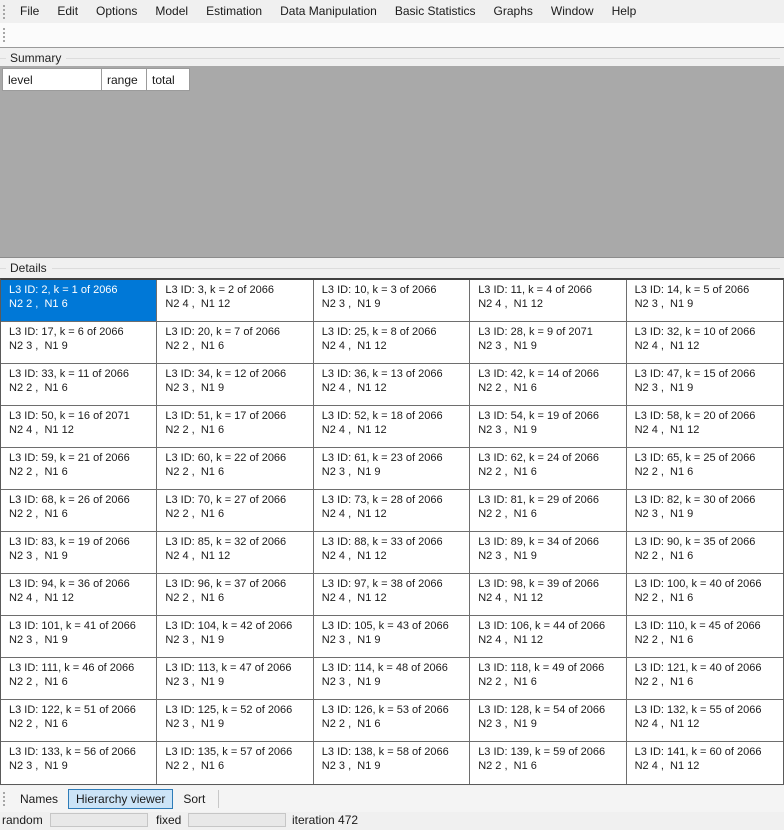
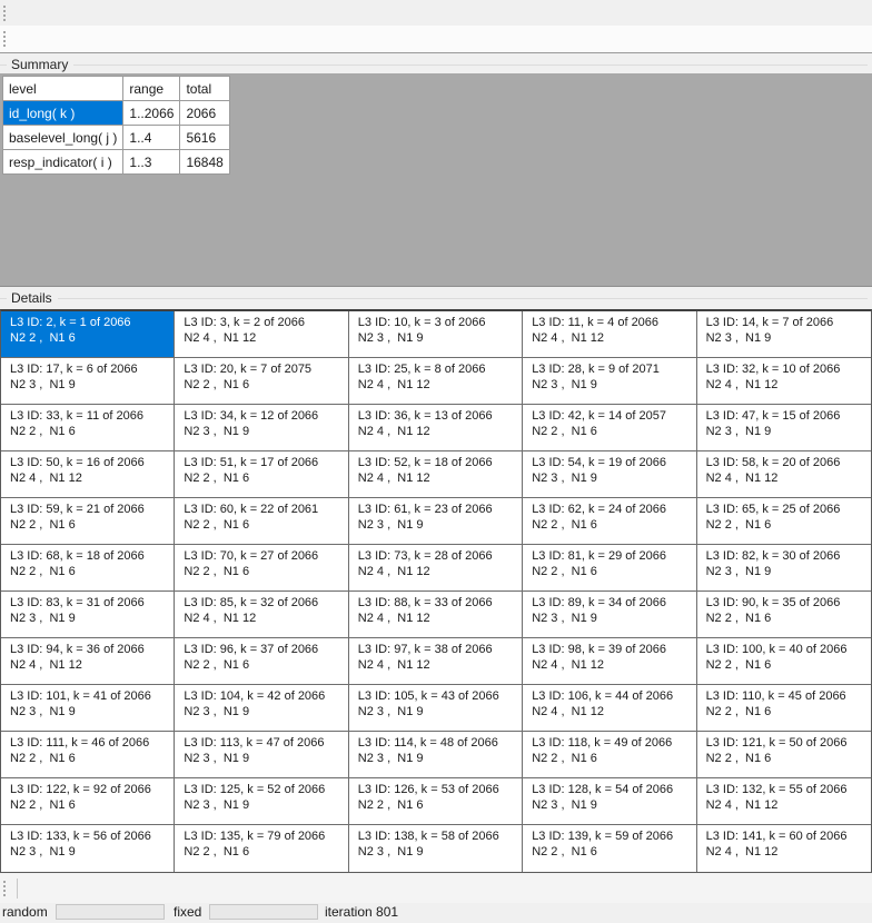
- File
- Edit
- Options
- Model
- Estimation
- Data Manipulation
- Basic Statistics
- Graphs
- Window
- Help
  Summary
  level	range	total
+ id_long( k )	1..2066	2066
+ baselevel_long( j )	1..4	5616
+ resp_indicator( i )	1..3	16848
  Details
  L3 ID: 2, k = 1 of 2066
  N2 2 , N1 6
  L3 ID: 3, k = 2 of 2066
  N2 4 , N1 12
  L3 ID: 10, k = 3 of 2066
  N2 3 , N1 9
  L3 ID: 11, k = 4 of 2066
  N2 4 , N1 12
- L3 ID: 14, k = 5 of 2066
+ L3 ID: 14, k = 7 of 2066
  N2 3 , N1 9
  L3 ID: 17, k = 6 of 2066
  N2 3 , N1 9
- L3 ID: 20, k = 7 of 2066
+ L3 ID: 20, k = 7 of 2075
  N2 2 , N1 6
  L3 ID: 25, k = 8 of 2066
  N2 4 , N1 12
  L3 ID: 28, k = 9 of 2071
  N2 3 , N1 9
  L3 ID: 32, k = 10 of 2066
  N2 4 , N1 12
  L3 ID: 33, k = 11 of 2066
  N2 2 , N1 6
  L3 ID: 34, k = 12 of 2066
  N2 3 , N1 9
  L3 ID: 36, k = 13 of 2066
  N2 4 , N1 12
- L3 ID: 42, k = 14 of 2066
+ L3 ID: 42, k = 14 of 2057
  N2 2 , N1 6
  L3 ID: 47, k = 15 of 2066
  N2 3 , N1 9
- L3 ID: 50, k = 16 of 2071
+ L3 ID: 50, k = 16 of 2066
  N2 4 , N1 12
  L3 ID: 51, k = 17 of 2066
  N2 2 , N1 6
  L3 ID: 52, k = 18 of 2066
  N2 4 , N1 12
  L3 ID: 54, k = 19 of 2066
  N2 3 , N1 9
  L3 ID: 58, k = 20 of 2066
  N2 4 , N1 12
  L3 ID: 59, k = 21 of 2066
  N2 2 , N1 6
- L3 ID: 60, k = 22 of 2066
+ L3 ID: 60, k = 22 of 2061
  N2 2 , N1 6
  L3 ID: 61, k = 23 of 2066
  N2 3 , N1 9
  L3 ID: 62, k = 24 of 2066
  N2 2 , N1 6
  L3 ID: 65, k = 25 of 2066
  N2 2 , N1 6
- L3 ID: 68, k = 26 of 2066
+ L3 ID: 68, k = 18 of 2066
  N2 2 , N1 6
  L3 ID: 70, k = 27 of 2066
  N2 2 , N1 6
  L3 ID: 73, k = 28 of 2066
  N2 4 , N1 12
  L3 ID: 81, k = 29 of 2066
  N2 2 , N1 6
  L3 ID: 82, k = 30 of 2066
  N2 3 , N1 9
- L3 ID: 83, k = 19 of 2066
+ L3 ID: 83, k = 31 of 2066
  N2 3 , N1 9
  L3 ID: 85, k = 32 of 2066
  N2 4 , N1 12
  L3 ID: 88, k = 33 of 2066
  N2 4 , N1 12
  L3 ID: 89, k = 34 of 2066
  N2 3 , N1 9
  L3 ID: 90, k = 35 of 2066
  N2 2 , N1 6
  L3 ID: 94, k = 36 of 2066
  N2 4 , N1 12
  L3 ID: 96, k = 37 of 2066
  N2 2 , N1 6
  L3 ID: 97, k = 38 of 2066
  N2 4 , N1 12
  L3 ID: 98, k = 39 of 2066
  N2 4 , N1 12
  L3 ID: 100, k = 40 of 2066
  N2 2 , N1 6
  L3 ID: 101, k = 41 of 2066
  N2 3 , N1 9
  L3 ID: 104, k = 42 of 2066
  N2 3 , N1 9
  L3 ID: 105, k = 43 of 2066
  N2 3 , N1 9
  L3 ID: 106, k = 44 of 2066
  N2 4 , N1 12
  L3 ID: 110, k = 45 of 2066
  N2 2 , N1 6
  L3 ID: 111, k = 46 of 2066
  N2 2 , N1 6
  L3 ID: 113, k = 47 of 2066
  N2 3 , N1 9
  L3 ID: 114, k = 48 of 2066
  N2 3 , N1 9
  L3 ID: 118, k = 49 of 2066
  N2 2 , N1 6
- L3 ID: 121, k = 40 of 2066
+ L3 ID: 121, k = 50 of 2066
  N2 2 , N1 6
- L3 ID: 122, k = 51 of 2066
+ L3 ID: 122, k = 92 of 2066
  N2 2 , N1 6
  L3 ID: 125, k = 52 of 2066
  N2 3 , N1 9
  L3 ID: 126, k = 53 of 2066
  N2 2 , N1 6
  L3 ID: 128, k = 54 of 2066
  N2 3 , N1 9
  L3 ID: 132, k = 55 of 2066
  N2 4 , N1 12
  L3 ID: 133, k = 56 of 2066
  N2 3 , N1 9
- L3 ID: 135, k = 57 of 2066
+ L3 ID: 135, k = 79 of 2066
  N2 2 , N1 6
  L3 ID: 138, k = 58 of 2066
  N2 3 , N1 9
  L3 ID: 139, k = 59 of 2066
  N2 2 , N1 6
  L3 ID: 141, k = 60 of 2066
  N2 4 , N1 12
- Names
- Hierarchy viewer
- Sort
  random
  fixed
- iteration 472
+ iteration 801
